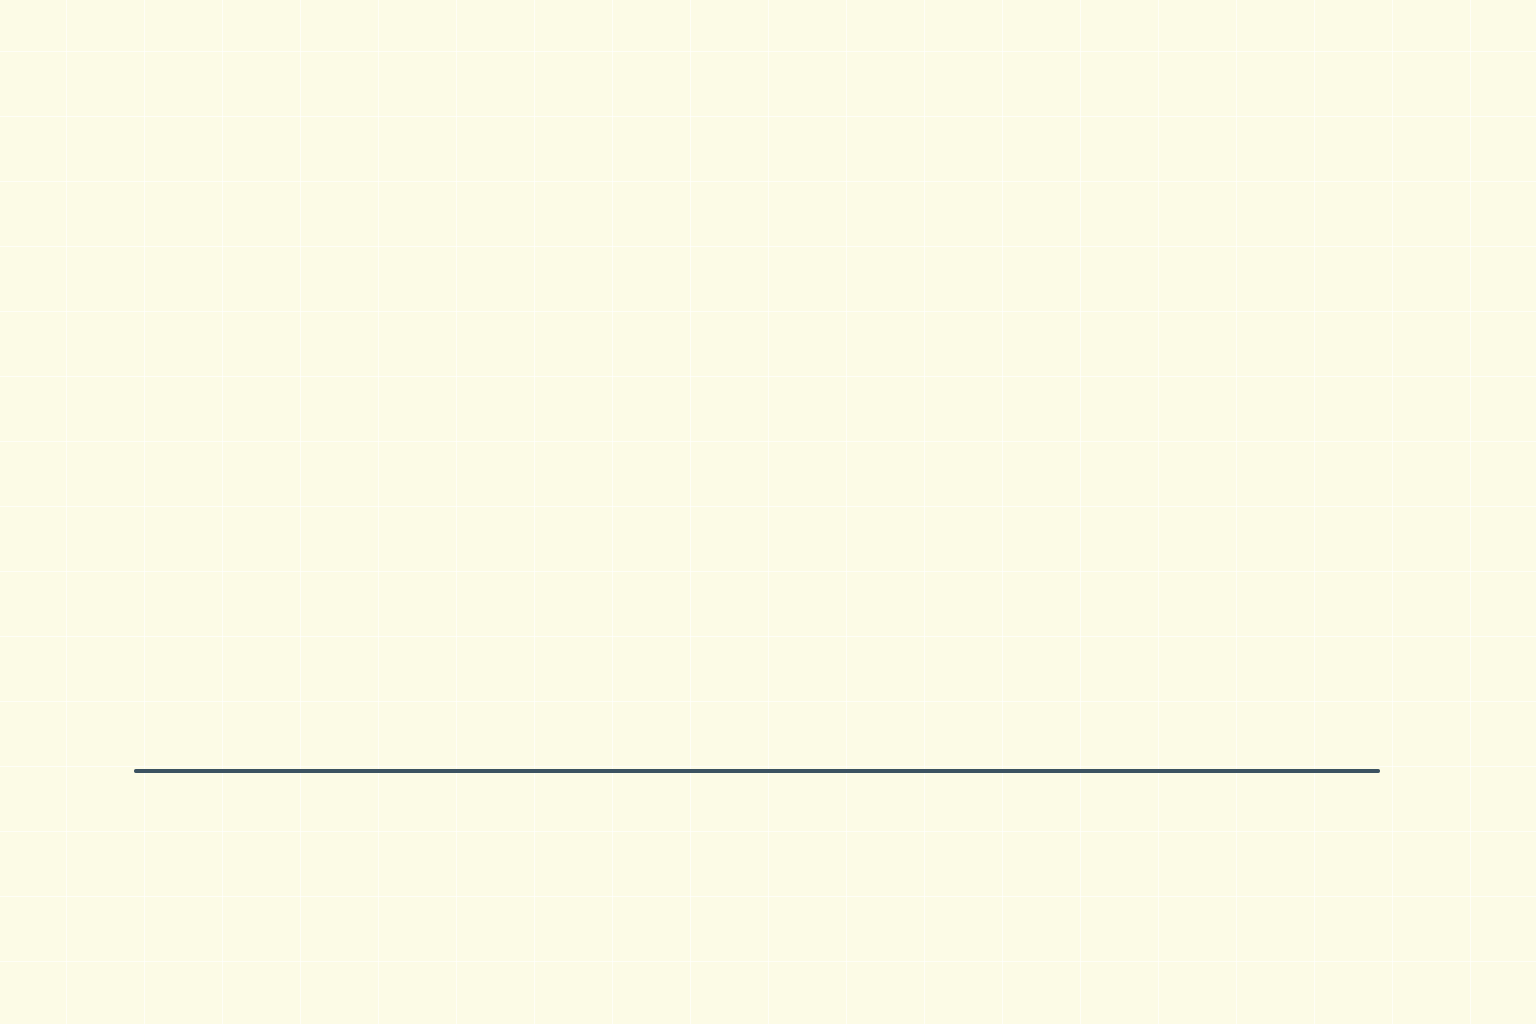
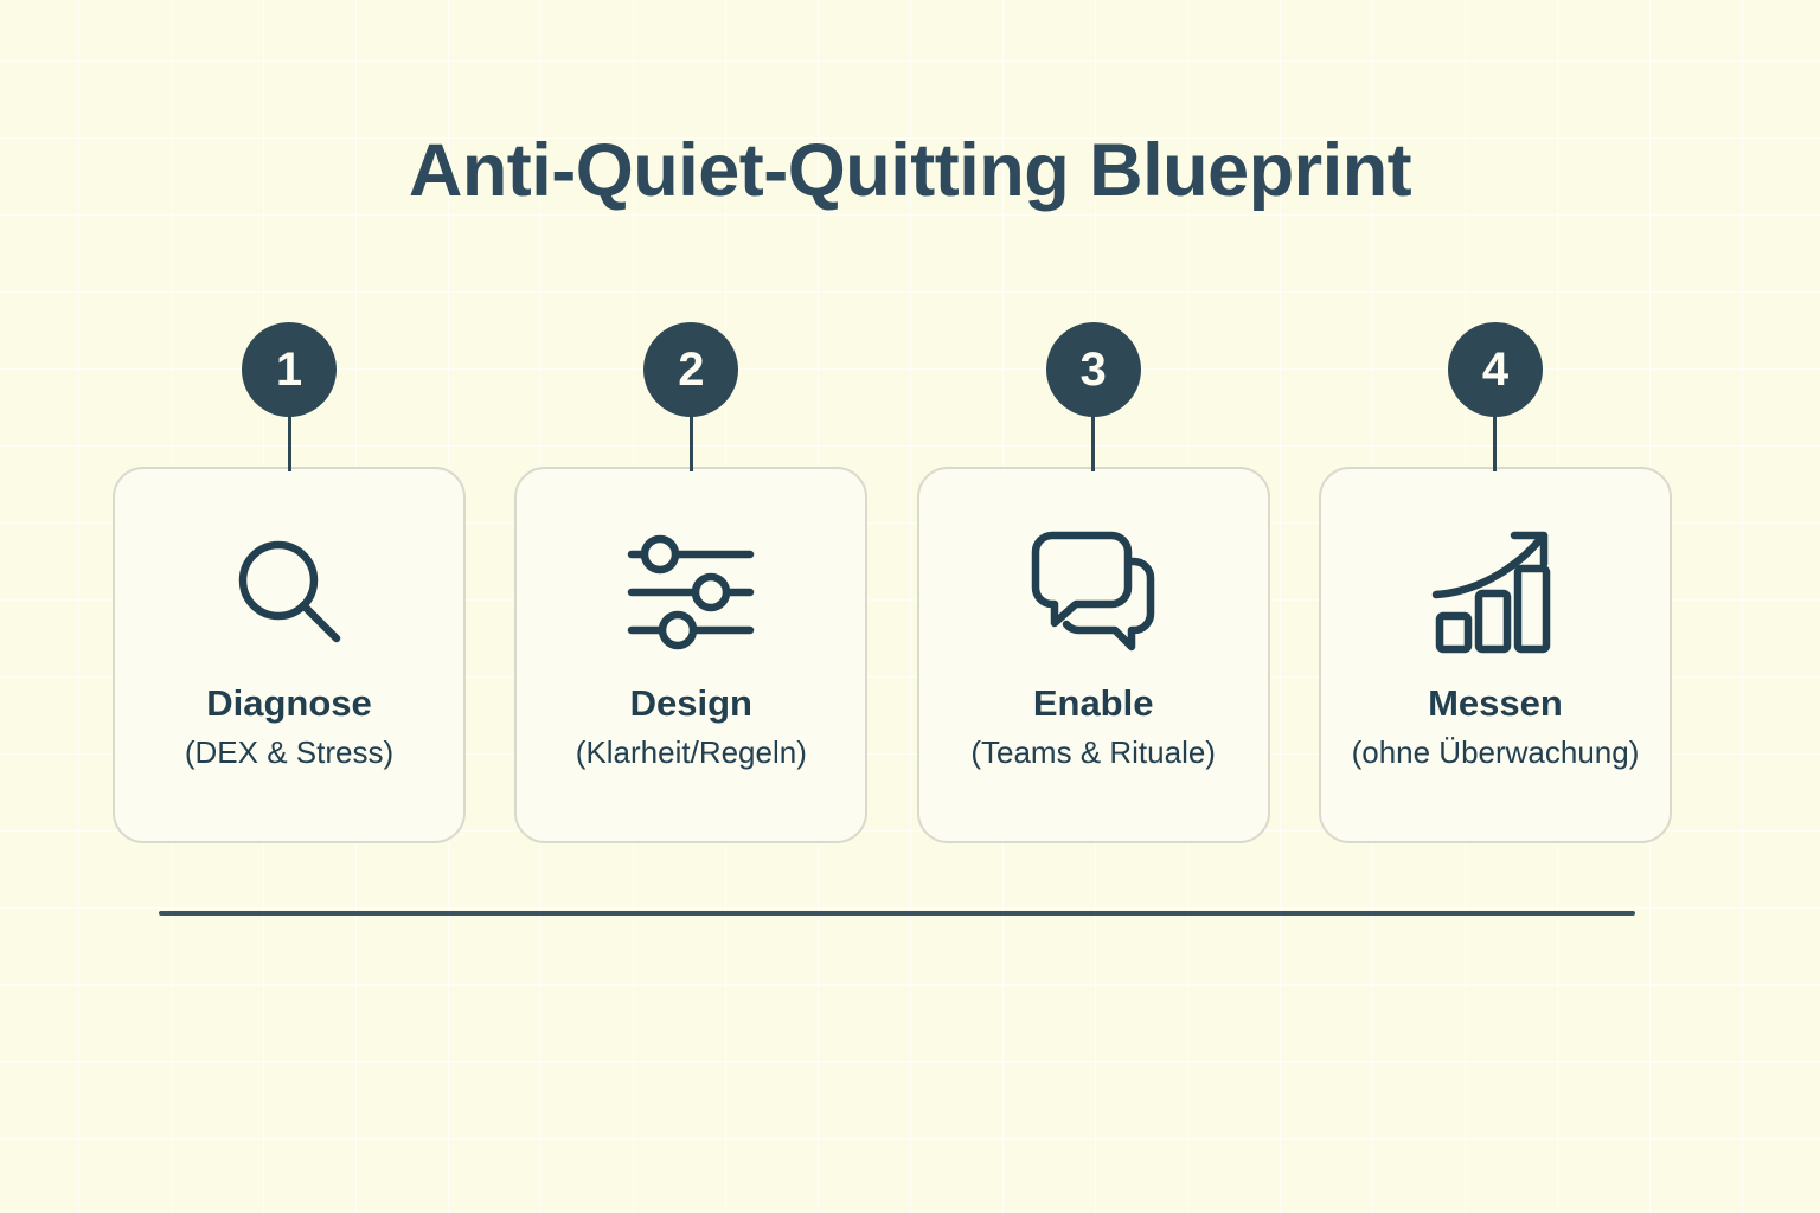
+ Anti-Quiet-Quitting Blueprint
+ 1
+ Diagnose
+ (DEX & Stress)
+ 2
+ Design
+ (Klarheit/Regeln)
+ 3
+ Enable
+ (Teams & Rituale)
+ 4
+ Messen
+ (ohne Überwachung)
